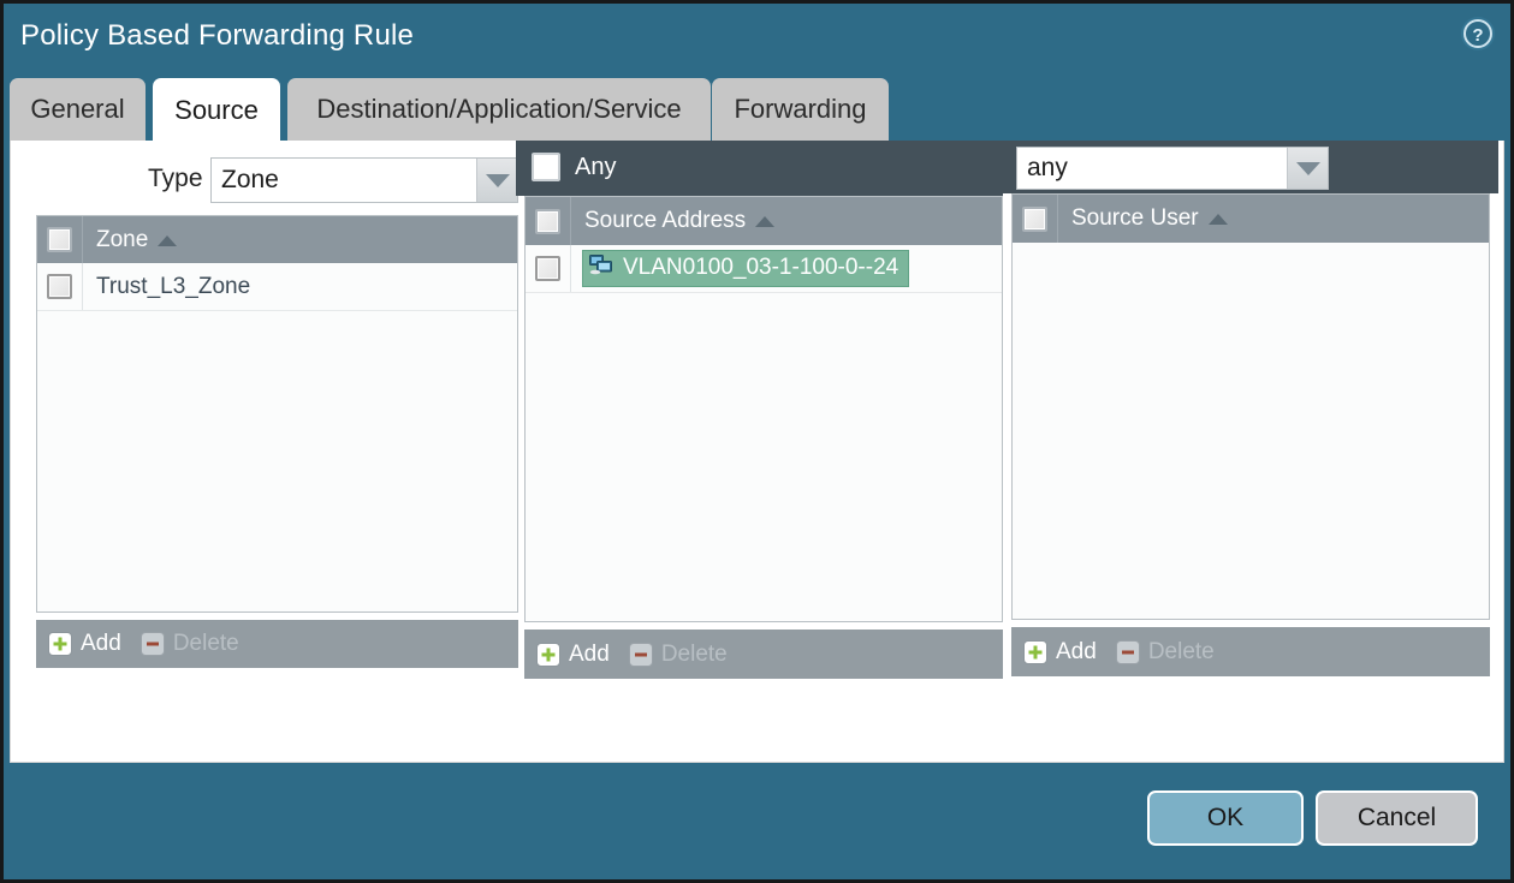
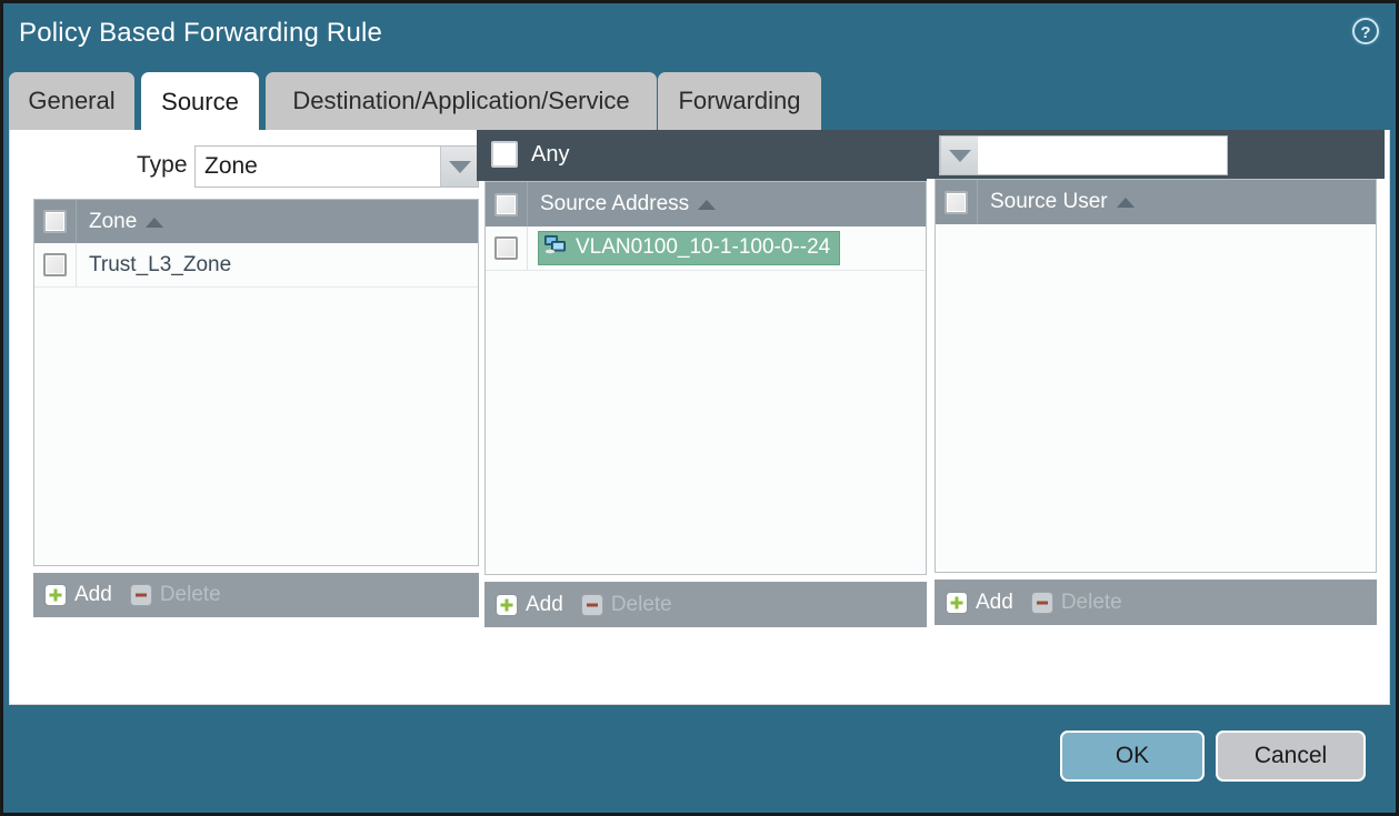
  Policy Based Forwarding Rule
  ?
  General
  Source
  Destination/Application/Service
  Forwarding
  Type
  Zone
  Zone
  Trust_L3_Zone
  Add
  Delete
  Any
  Source Address
- VLAN0100_03-1-100-0--24
+ VLAN0100_10-1-100-0--24
  Add
  Delete
- any
  Source User
  Add
  Delete
  OK
  Cancel
